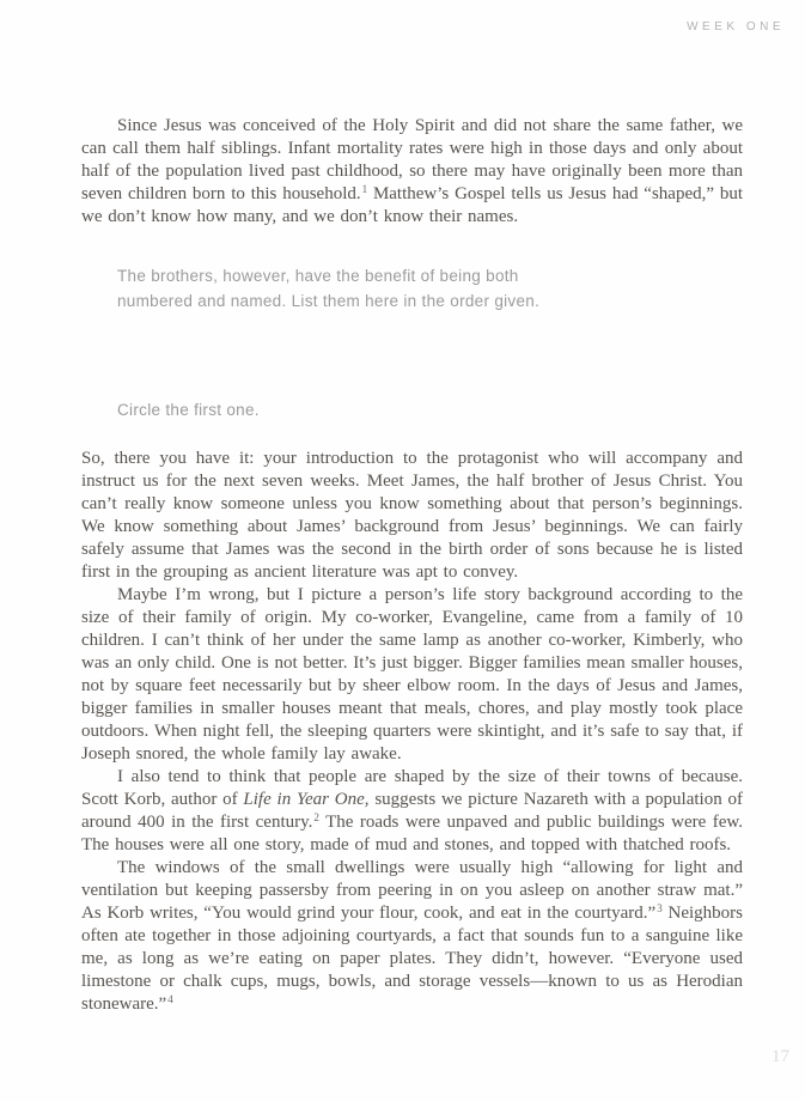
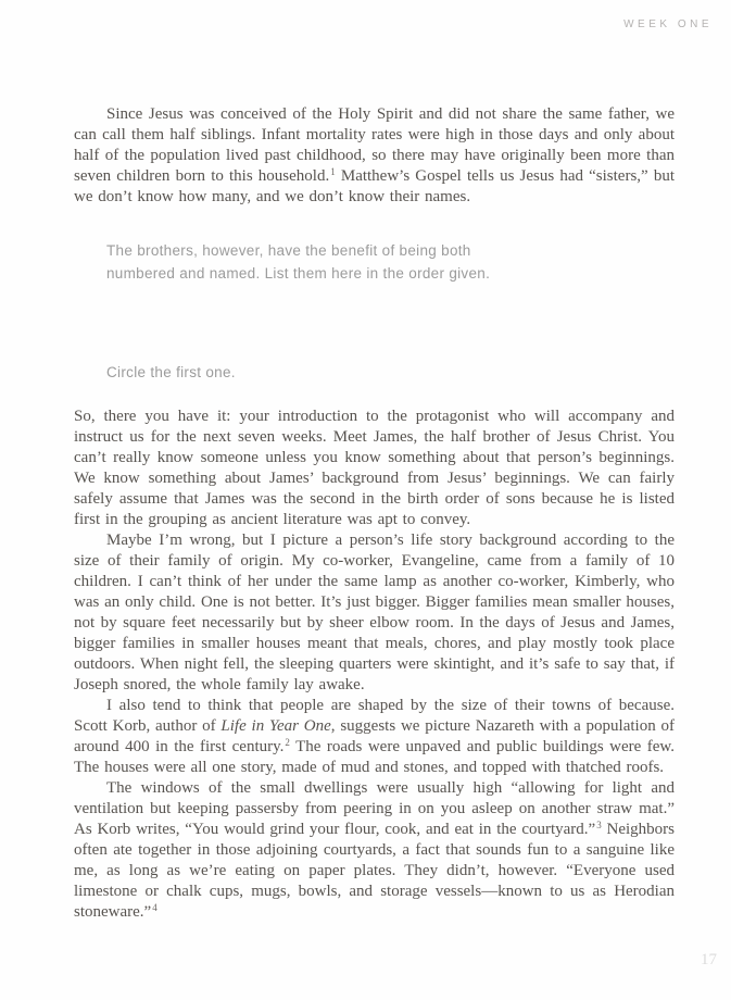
  WEEK ONE
- Since Jesus was conceived of the Holy Spirit and did not share the same father, we can call them half siblings. Infant mortality rates were high in those days and only about half of the population lived past childhood, so there may have originally been more than seven children born to this household.1 Matthew’s Gospel tells us Jesus had “shaped,” but we don’t know how many, and we don’t know their names.
+ Since Jesus was conceived of the Holy Spirit and did not share the same father, we can call them half siblings. Infant mortality rates were high in those days and only about half of the population lived past childhood, so there may have originally been more than seven children born to this household.1 Matthew’s Gospel tells us Jesus had “sisters,” but we don’t know how many, and we don’t know their names.
  The brothers, however, have the benefit of being both numbered and named. List them here in the order given.
  Circle the first one.
  So, there you have it: your introduction to the protagonist who will accompany and instruct us for the next seven weeks. Meet James, the half brother of Jesus Christ. You can’t really know someone unless you know something about that person’s beginnings. We know something about James’ background from Jesus’ beginnings. We can fairly safely assume that James was the second in the birth order of sons because he is listed first in the grouping as ancient literature was apt to convey.
  Maybe I’m wrong, but I picture a person’s life story background according to the size of their family of origin. My co-worker, Evangeline, came from a family of 10 children. I can’t think of her under the same lamp as another co-worker, Kimberly, who was an only child. One is not better. It’s just bigger. Bigger families mean smaller houses, not by square feet necessarily but by sheer elbow room. In the days of Jesus and James, bigger families in smaller houses meant that meals, chores, and play mostly took place outdoors. When night fell, the sleeping quarters were skintight, and it’s safe to say that, if Joseph snored, the whole family lay awake.
  I also tend to think that people are shaped by the size of their towns of because. Scott Korb, author of Life in Year One, suggests we picture Nazareth with a population of around 400 in the first century.2 The roads were unpaved and public buildings were few. The houses were all one story, made of mud and stones, and topped with thatched roofs.
  The windows of the small dwellings were usually high “allowing for light and ventilation but keeping passersby from peering in on you asleep on another straw mat.” As Korb writes, “You would grind your flour, cook, and eat in the courtyard.”3 Neighbors often ate together in those adjoining courtyards, a fact that sounds fun to a sanguine like me, as long as we’re eating on paper plates. They didn’t, however. “Everyone used limestone or chalk cups, mugs, bowls, and storage vessels—known to us as Herodian stoneware.”4
  17
